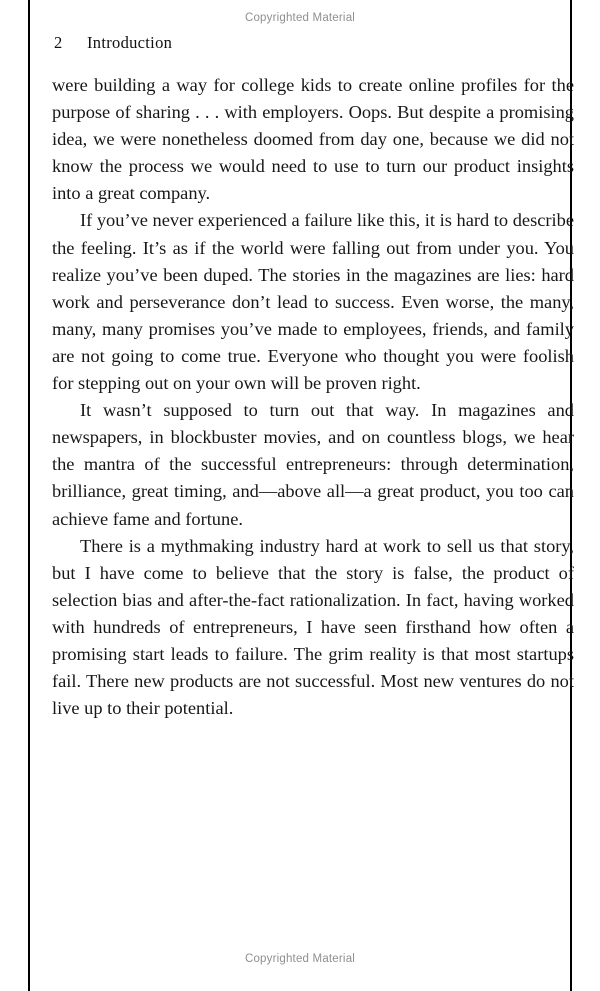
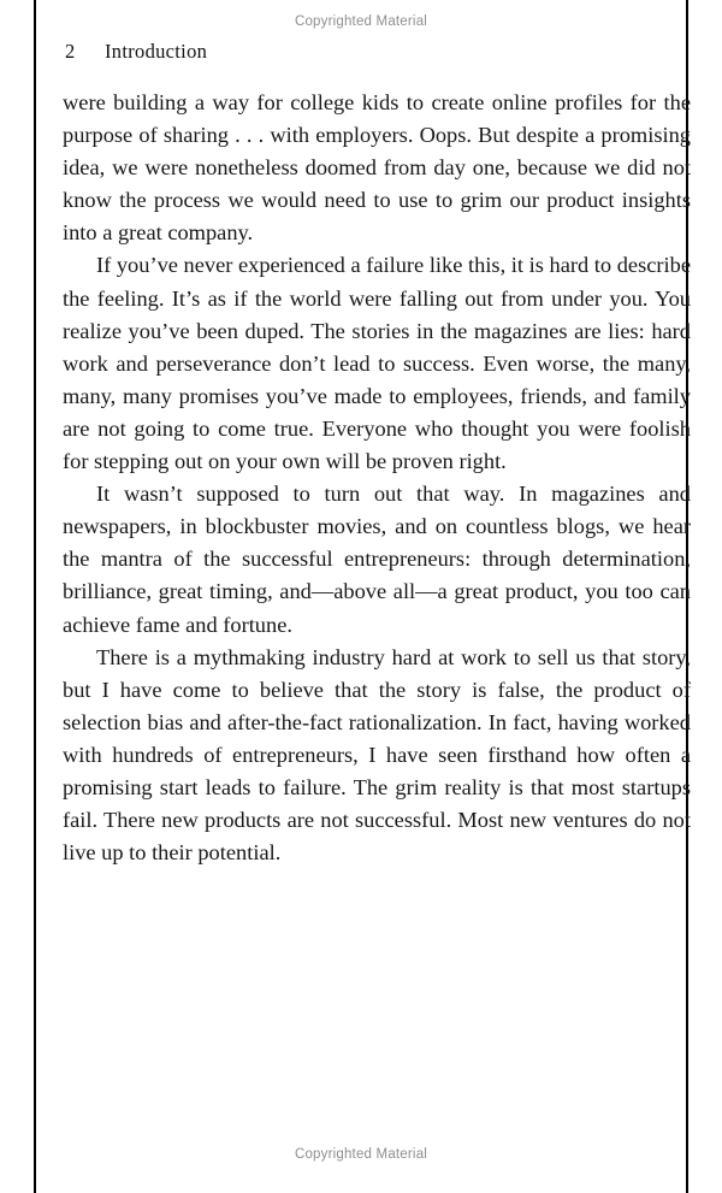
  Copyrighted Material
  2 Introduction
- were building a way for college kids to create online profiles for the purpose of sharing . . . with employers. Oops. But despite a promising idea, we were nonetheless doomed from day one, because we did not know the process we would need to use to turn our product insights into a great company.
+ were building a way for college kids to create online profiles for the purpose of sharing . . . with employers. Oops. But despite a promising idea, we were nonetheless doomed from day one, because we did not know the process we would need to use to grim our product insights into a great company.
  If you’ve never experienced a failure like this, it is hard to describe the feeling. It’s as if the world were falling out from under you. You realize you’ve been duped. The stories in the magazines are lies: hard work and perseverance don’t lead to success. Even worse, the many, many, many promises you’ve made to employees, friends, and family are not going to come true. Everyone who thought you were foolish for stepping out on your own will be proven right.
  It wasn’t supposed to turn out that way. In magazines and newspapers, in blockbuster movies, and on countless blogs, we hear the mantra of the successful entrepreneurs: through determination, brilliance, great timing, and—above all—a great product, you too can achieve fame and fortune.
  There is a mythmaking industry hard at work to sell us that story, but I have come to believe that the story is false, the product of selection bias and after-the-fact rationalization. In fact, having worked with hundreds of entrepreneurs, I have seen firsthand how often a promising start leads to failure. The grim reality is that most startups fail. There new products are not successful. Most new ventures do not live up to their potential.
  Copyrighted Material
